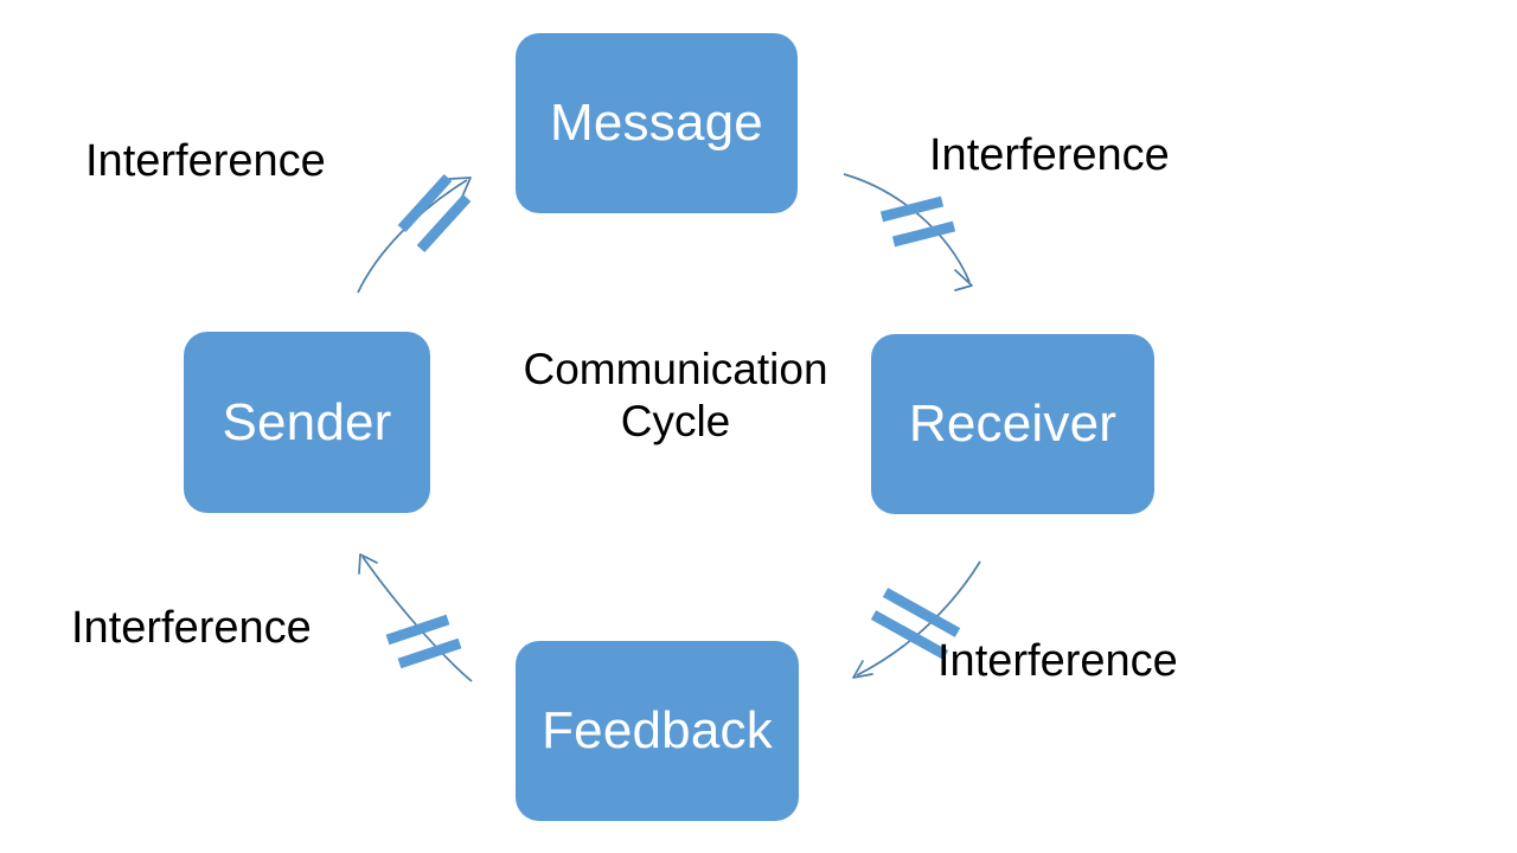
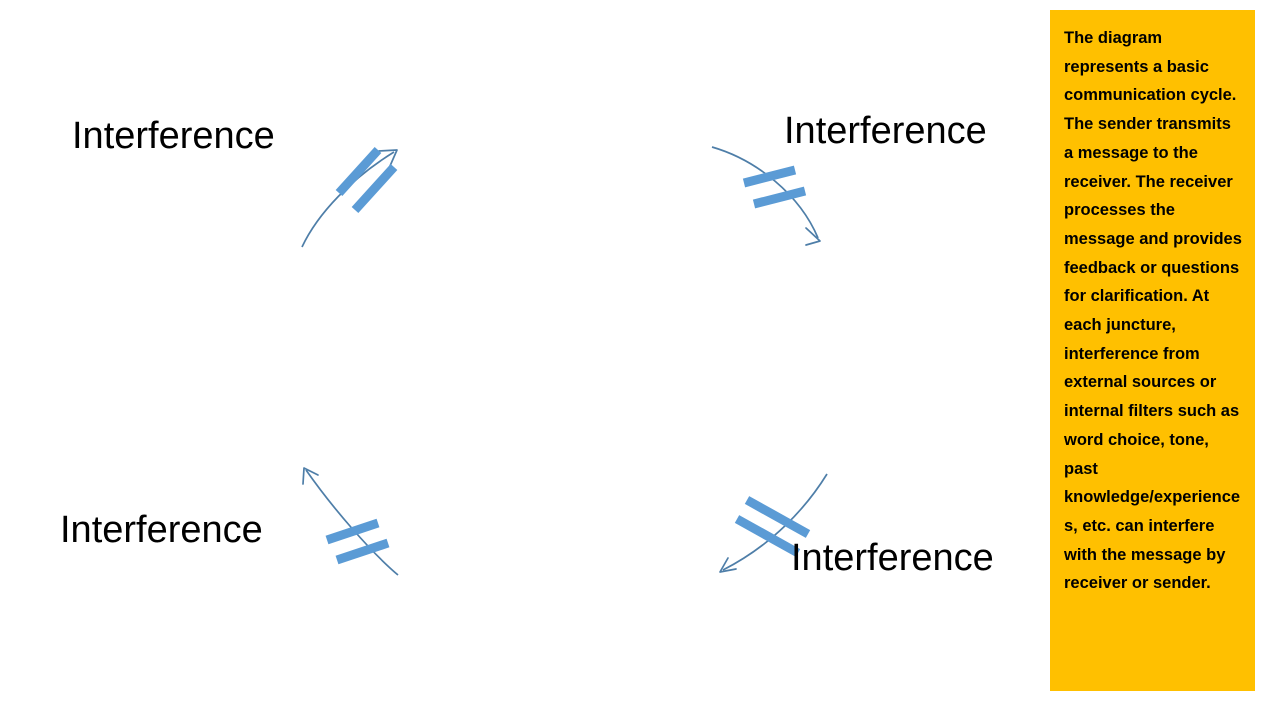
- Message
- Sender
- Receiver
- Feedback
- Communication
- Cycle
  Interference
  Interference
  Interference
  Interference
+ The diagram represents a basic communication cycle. The sender transmits a message to the receiver. The receiver processes the message and provides feedback or questions for clarification. At each juncture, interference from external sources or internal filters such as word choice, tone, past knowledge/experiences, etc. can interfere with the message by receiver or sender.
